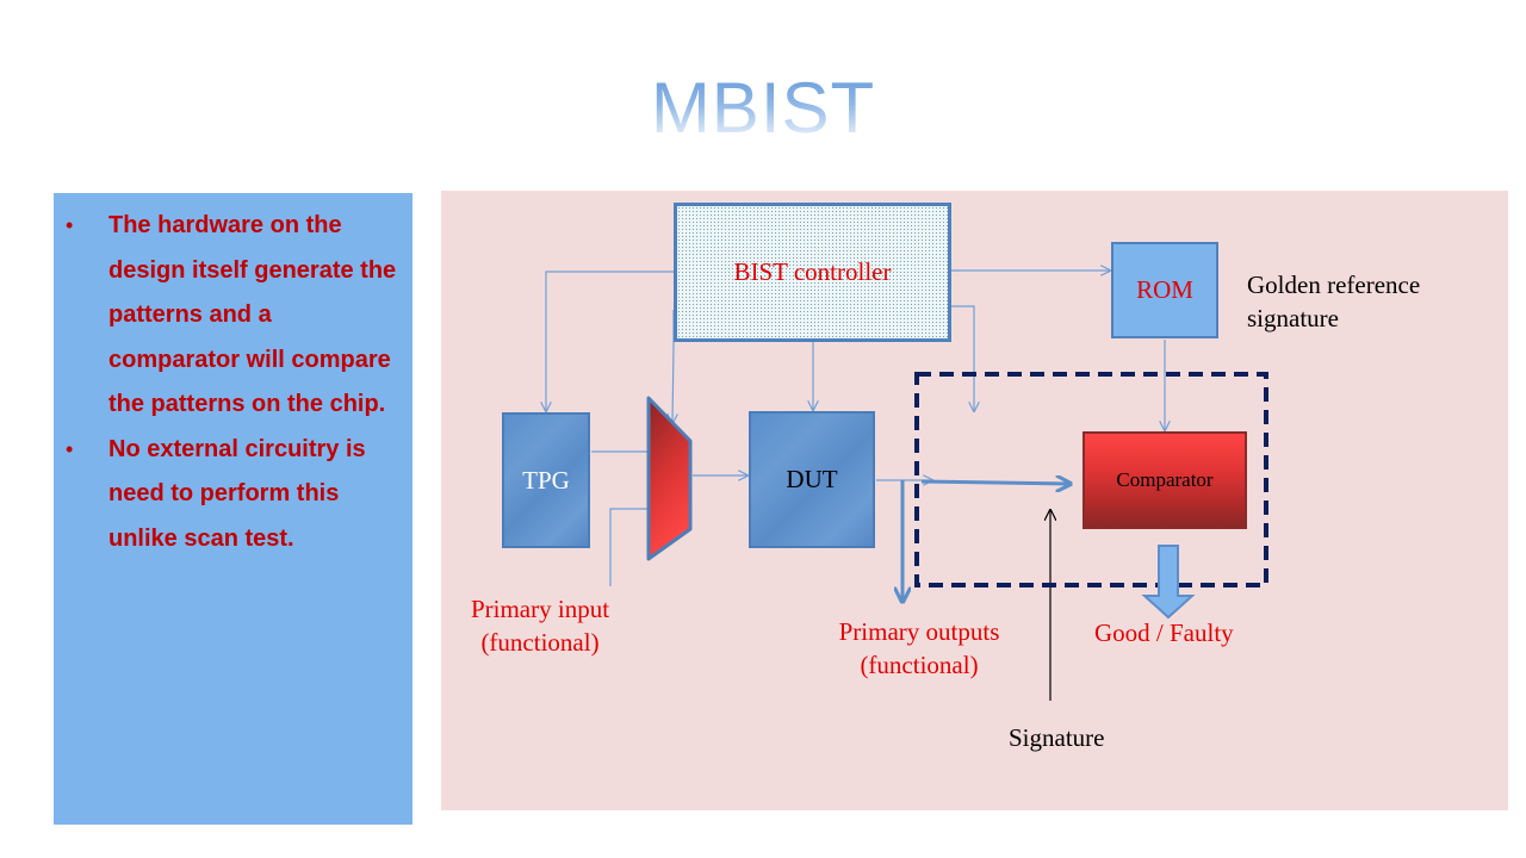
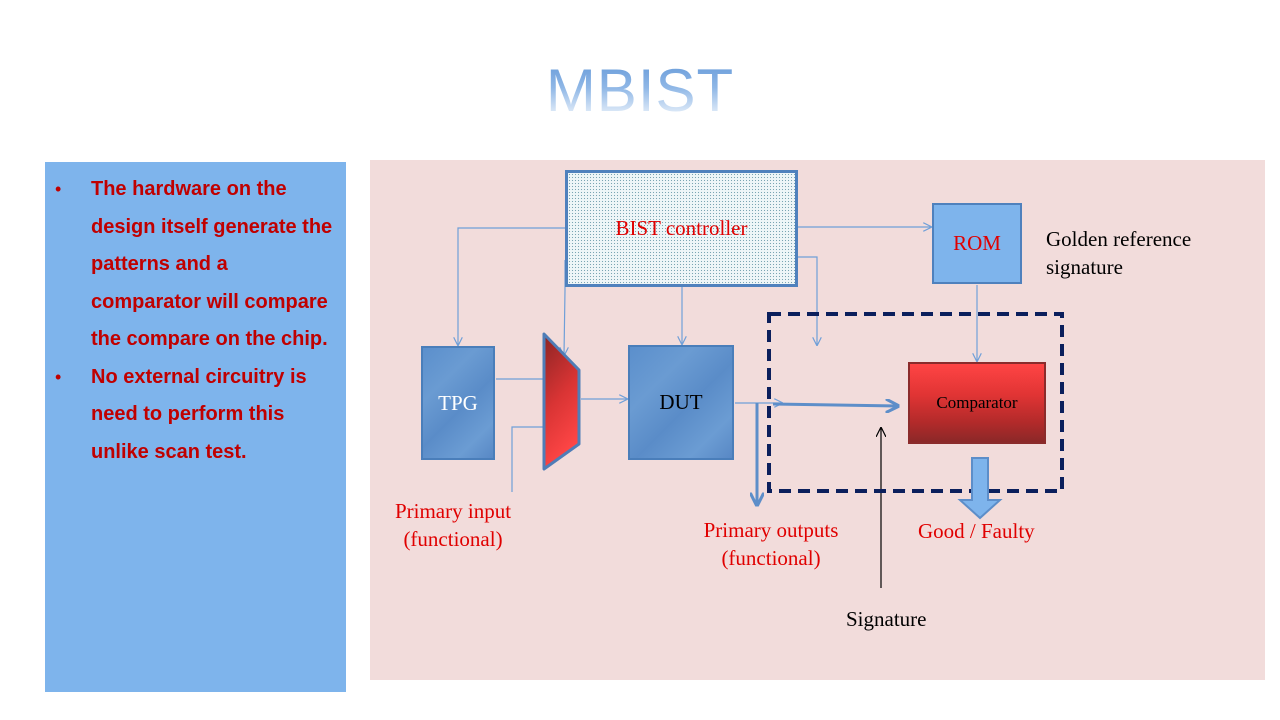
  MBIST
  •
- The hardware on the design itself generate the patterns and a comparator will compare the patterns on the chip.
+ The hardware on the design itself generate the patterns and a comparator will compare the compare on the chip.
  •
  No external circuitry is need to perform this unlike scan test.
  BIST controller
  ROM
  TPG
  DUT
  Comparator
  Golden reference
  signature
  Primary input
  (functional)
  Primary outputs
  (functional)
  Good / Faulty
  Signature
